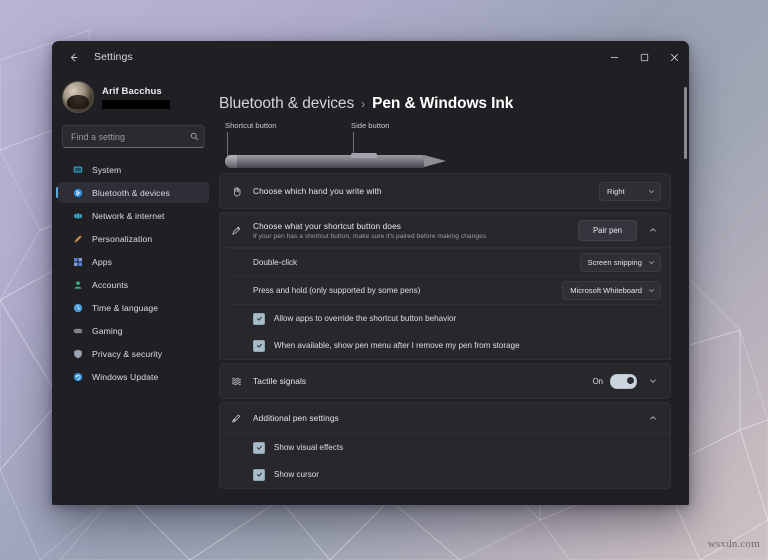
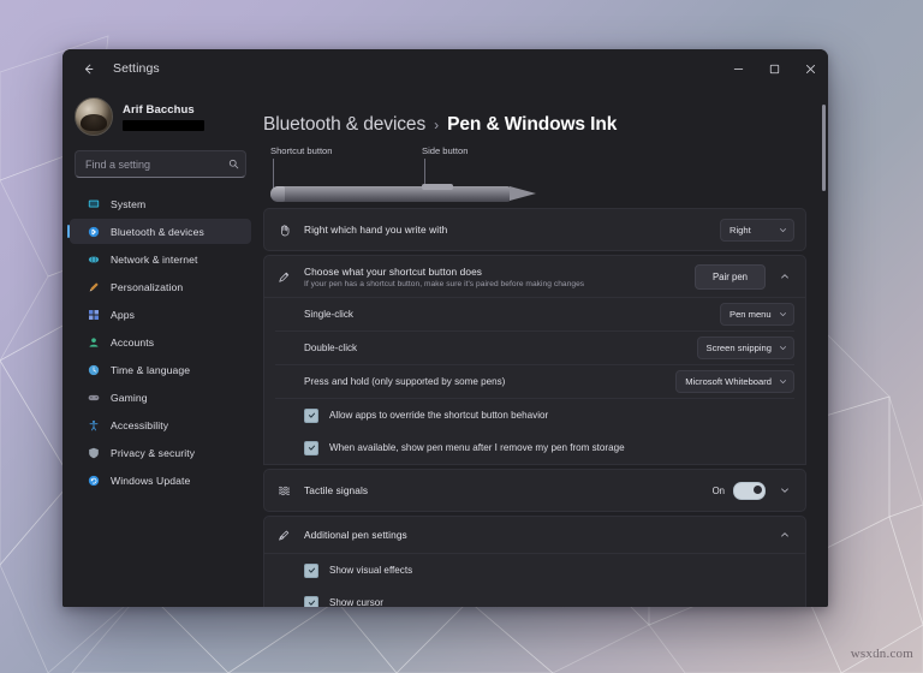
  wsxdn.com
  Settings
  Arif Bacchus
  Find a setting
  System
  Bluetooth & devices
  Network & internet
  Personalization
  Apps
  Accounts
  Time & language
  Gaming
+ Accessibility
  Privacy & security
  Windows Update
  Bluetooth & devices
  ›
  Pen & Windows Ink
  Shortcut button
  Side button
- Choose which hand you write with
+ Right which hand you write with
  Right
  Choose what your shortcut button does
  Pair pen
+ Single-click
+ Pen menu
  Double-click
  Screen snipping
  Press and hold (only supported by some pens)
  Microsoft Whiteboard
  Allow apps to override the shortcut button behavior
  When available, show pen menu after I remove my pen from storage
  Tactile signals
  On
  Additional pen settings
  Show visual effects
  Show cursor
